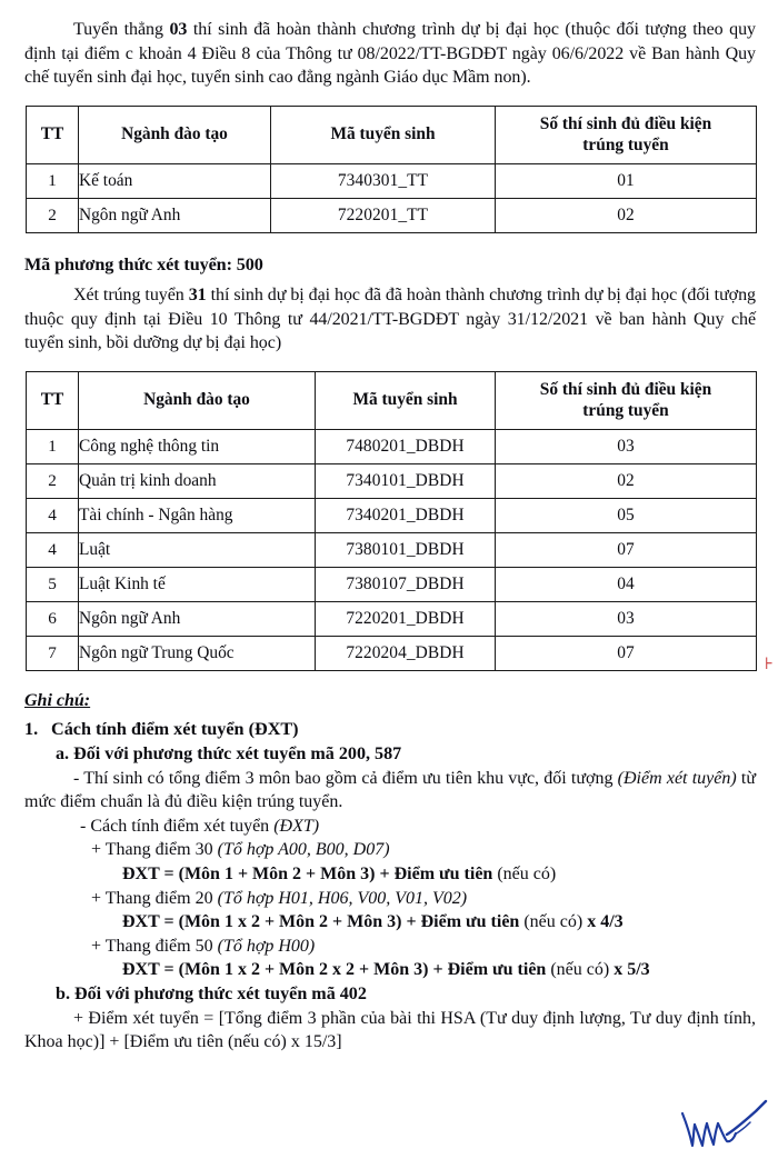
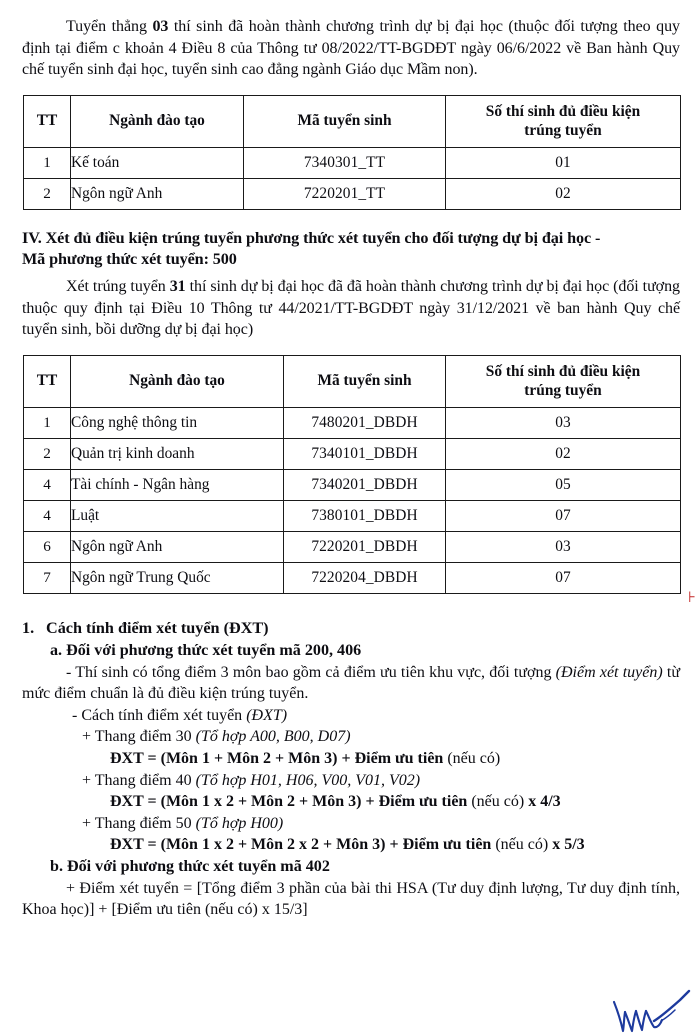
  Tuyển thẳng 03 thí sinh đã hoàn thành chương trình dự bị đại học (thuộc đối tượng theo quy định tại điểm c khoản 4 Điều 8 của Thông tư 08/2022/TT-BGDĐT ngày 06/6/2022 về Ban hành Quy chế tuyển sinh đại học, tuyển sinh cao đẳng ngành Giáo dục Mầm non).
  TT	Ngành đào tạo	Mã tuyển sinh	Số thí sinh đủ điều kiệntrúng tuyển
  1	Kế toán	7340301_TT	01
  2	Ngôn ngữ Anh	7220201_TT	02
+ IV. Xét đủ điều kiện trúng tuyển phương thức xét tuyển cho đối tượng dự bị đại học -
  Mã phương thức xét tuyển: 500
  Xét trúng tuyển 31 thí sinh dự bị đại học đã đã hoàn thành chương trình dự bị đại học (đối tượng thuộc quy định tại Điều 10 Thông tư 44/2021/TT-BGDĐT ngày 31/12/2021 về ban hành Quy chế tuyển sinh, bồi dưỡng dự bị đại học)
  TT	Ngành đào tạo	Mã tuyển sinh	Số thí sinh đủ điều kiệntrúng tuyển
  1	Công nghệ thông tin	7480201_DBDH	03
  2	Quản trị kinh doanh	7340101_DBDH	02
  4	Tài chính - Ngân hàng	7340201_DBDH	05
  4	Luật	7380101_DBDH	07
- 5	Luật Kinh tế	7380107_DBDH	04
  6	Ngôn ngữ Anh	7220201_DBDH	03
  7	Ngôn ngữ Trung Quốc	7220204_DBDH	07
- Ghi chú:
  1. Cách tính điểm xét tuyển (ĐXT)
- a. Đối với phương thức xét tuyển mã 200, 587
+ a. Đối với phương thức xét tuyển mã 200, 406
  - Thí sinh có tổng điểm 3 môn bao gồm cả điểm ưu tiên khu vực, đối tượng (Điểm xét tuyển) từ mức điểm chuẩn là đủ điều kiện trúng tuyển.
  - Cách tính điểm xét tuyển (ĐXT)
  + Thang điểm 30 (Tổ hợp A00, B00, D07)
  ĐXT = (Môn 1 + Môn 2 + Môn 3) + Điểm ưu tiên (nếu có)
- + Thang điểm 20 (Tổ hợp H01, H06, V00, V01, V02)
+ + Thang điểm 40 (Tổ hợp H01, H06, V00, V01, V02)
  ĐXT = (Môn 1 x 2 + Môn 2 + Môn 3) + Điểm ưu tiên (nếu có) x 4/3
  + Thang điểm 50 (Tổ hợp H00)
  ĐXT = (Môn 1 x 2 + Môn 2 x 2 + Môn 3) + Điểm ưu tiên (nếu có) x 5/3
  b. Đối với phương thức xét tuyển mã 402
  + Điểm xét tuyển = [Tổng điểm 3 phần của bài thi HSA (Tư duy định lượng, Tư duy định tính, Khoa học)] + [Điểm ưu tiên (nếu có) x 15/3]
  ⊦
